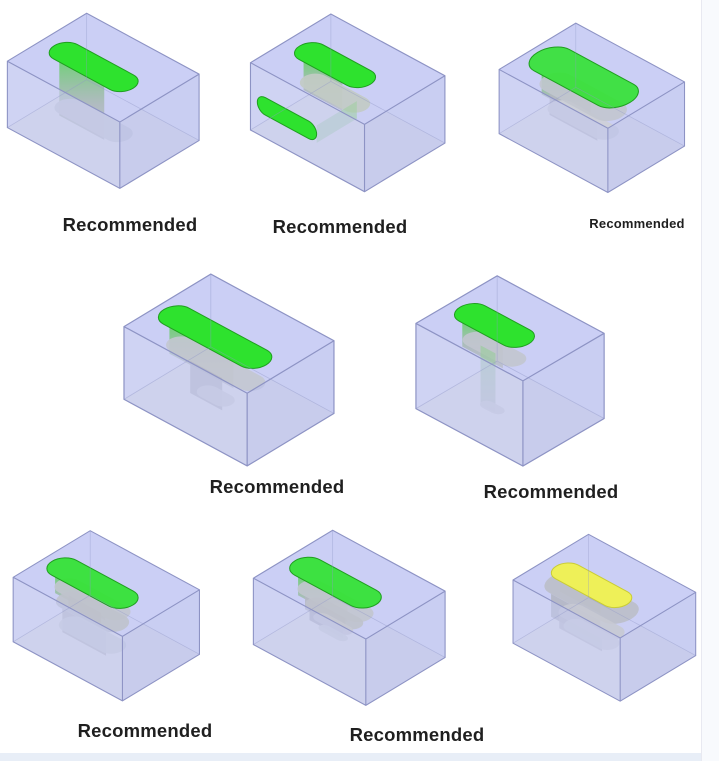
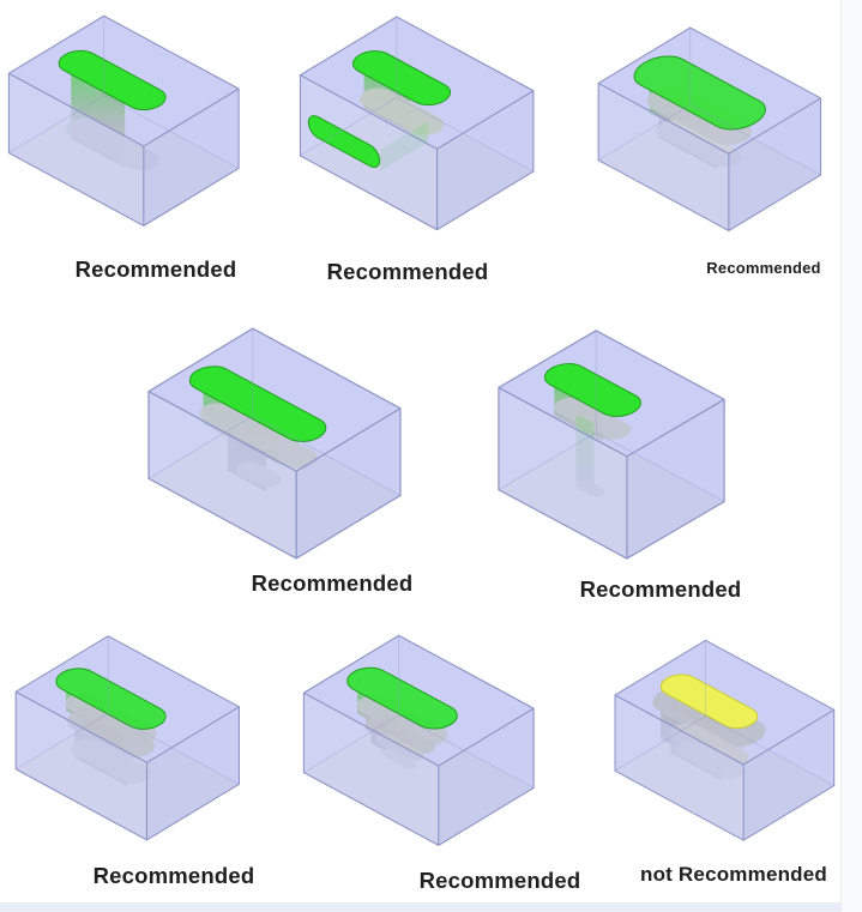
  Recommended
  Recommended
  Recommended
  Recommended
  Recommended
  Recommended
  Recommended
+ not Recommended
